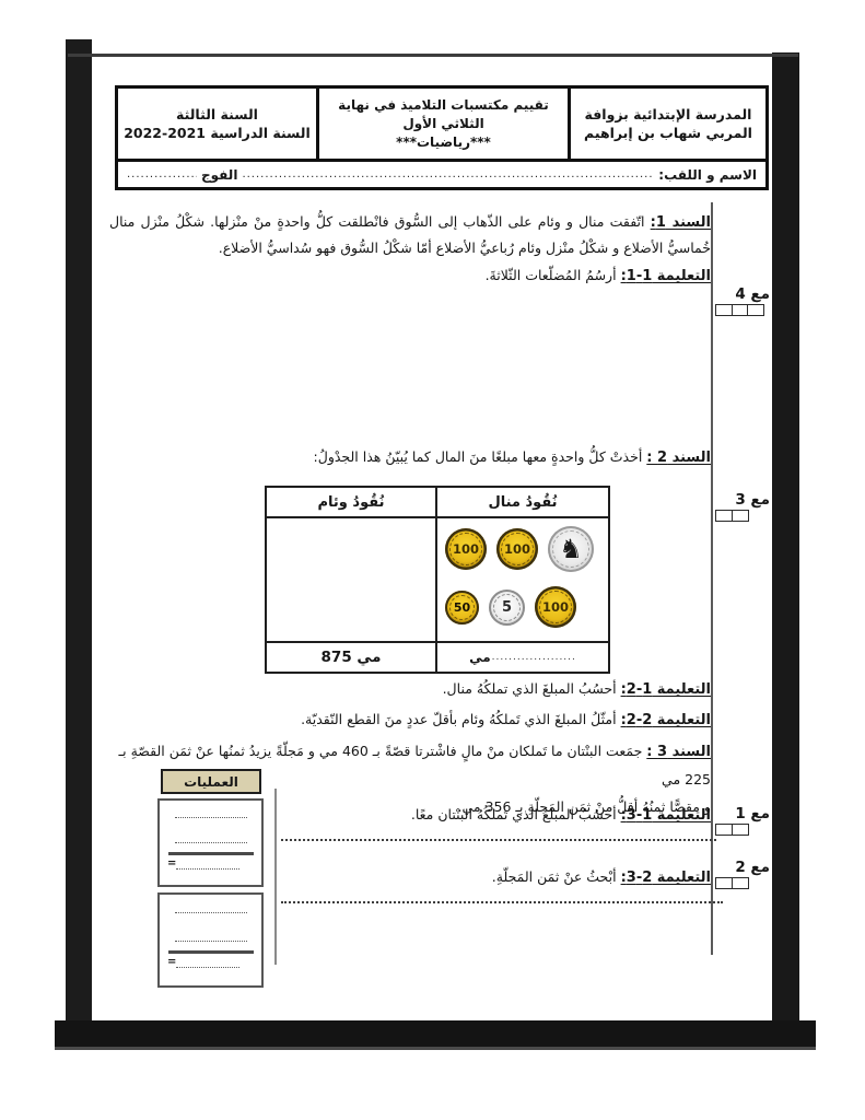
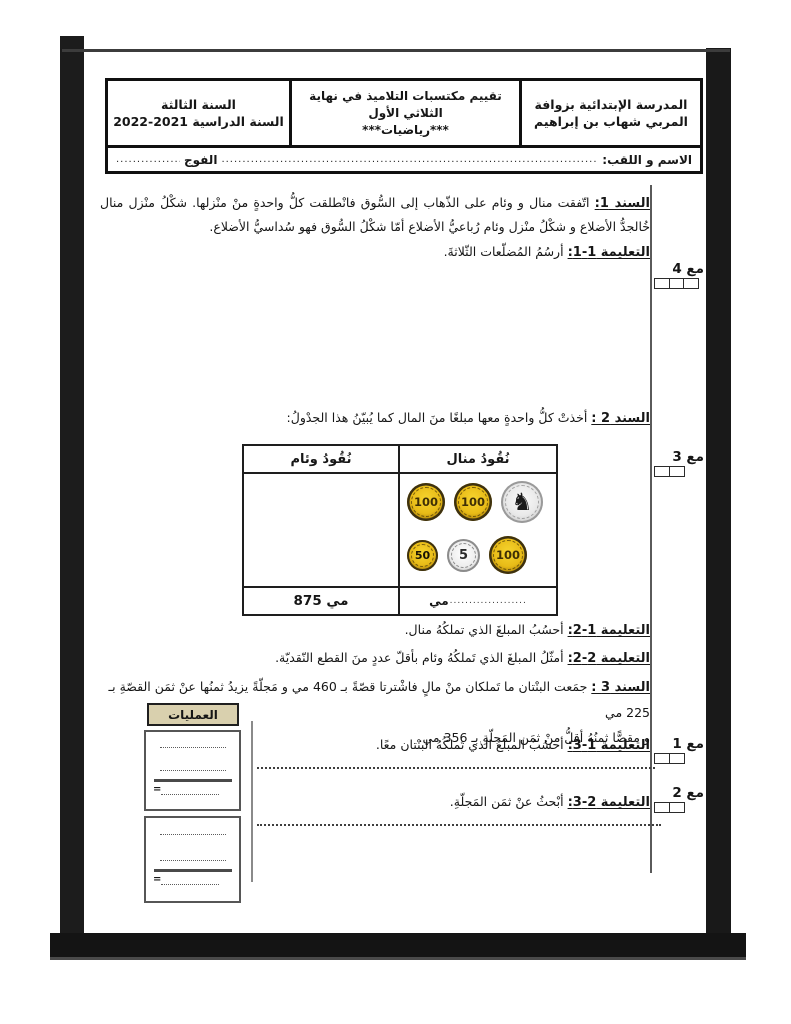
  المدرسة الإبتدائية بزوافة
  المربي شهاب بن إبراهيم
  تقييم مكتسبات التلاميذ في نهاية
  الثلاثي الأول
  ***رياضيات***
  السنة الثالثة
  السنة الدراسية 2021-2022
  الاسم و اللقب:
  ..........................................................................................
  الفوج
  ...............
- السند 1: اتّفقت منال و وئام على الذّهاب إلى السُّوق فانْطلقت كلُّ واحدةٍ منْ منْزلها. شكْلُ منْزل منال خُماسيُّ الأضلاع و شكْلُ منْزل وئام رُباعيُّ الأضلاع أمّا شكْلُ السُّوق فهو سُداسيُّ الأضلاع.
+ السند 1: اتّفقت منال و وئام على الذّهاب إلى السُّوق فانْطلقت كلُّ واحدةٍ منْ منْزلها. شكْلُ منْزل منال خُالجدُّ الأضلاع و شكْلُ منْزل وئام رُباعيُّ الأضلاع أمّا شكْلُ السُّوق فهو سُداسيُّ الأضلاع.
  التعليمة 1-1: أرسُمُ المُضلّعات الثّلاثةَ.
  مع 4
  السند 2 : أخذتْ كلُّ واحدةٍ معها مبلغًا منَ المال كما يُبيّنُ هذا الجدْولُ:
  مع 3
  نُقُودُ منال
  نُقُودُ وئام
  100
  100
  50
  5
  100
  مي
  ....................
  875 مي
  التعليمة 1-2: أحسُبُ المبلغَ الذي تملكُهُ منال.
  التعليمة 2-2: أمثّلُ المبلغَ الذي تَملكُهُ وئام بأقلّ عددٍ منَ القطع النّقديّة.
  السند 3 : جمَعت البنْتان ما تَملكان منْ مالٍ فاشْترتا قصّةً بـ 460 مي و مَجلّةً يزيدُ ثمنُها عنْ ثمَن القصّةِ بـ 225 مي
  و مقصًّا ثمنُهُ أقلُّ منْ ثمَن المَجلّةِ بـ 356 مي.
  العمليات
  =
  =
  التعليمة 1-3: أحسُبُ المبلغَ الذي تَملكُهُ البنْتان معًا.
  التعليمة 2-3: أبْحثُ عنْ ثمَن المَجلّةِ.
  مع 1
  مع 2
